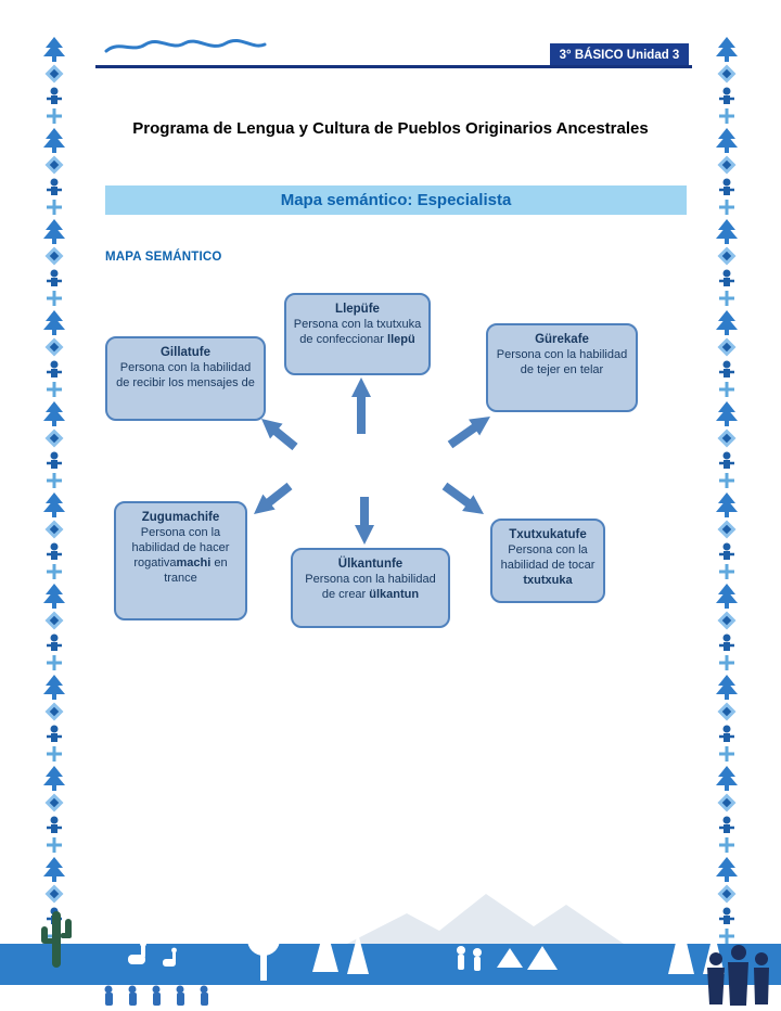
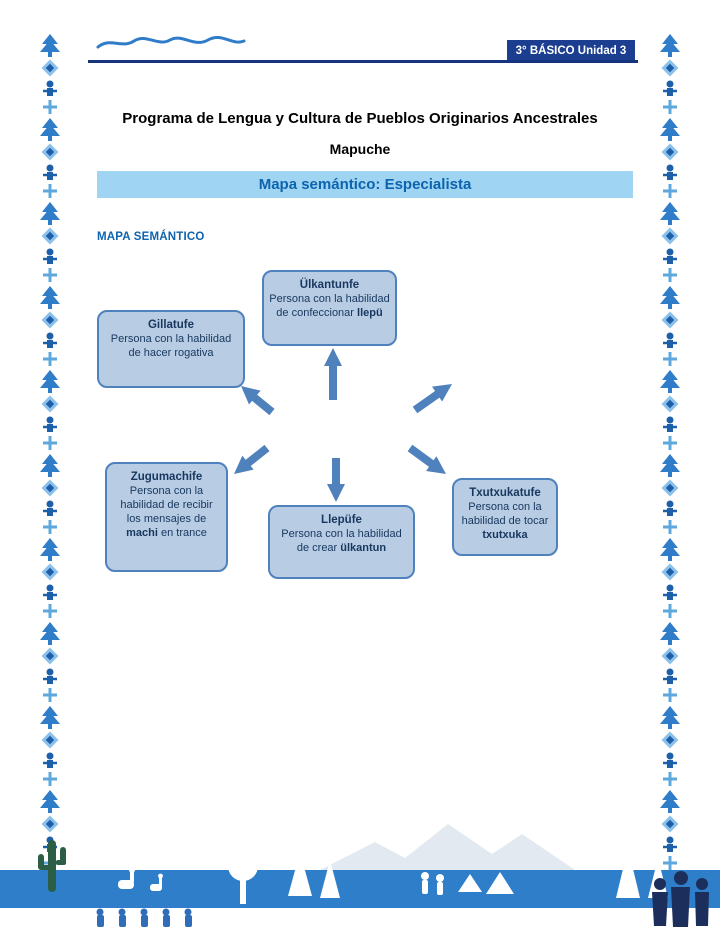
  3° BÁSICO Unidad 3
  Programa de Lengua y Cultura de Pueblos Originarios Ancestrales
+ Mapuche
  Mapa semántico: Especialista
  MAPA SEMÁNTICO
- Llepüfe
+ Ülkantunfe
- Persona con la txutxuka de confeccionar llepü
+ Persona con la habilidad de confeccionar llepü
  Gillatufe
- Persona con la habilidad de recibir los mensajes de
+ Persona con la habilidad de hacer rogativa
- Gürekafe
- Persona con la habilidad de tejer en telar
  Zugumachife
- Persona con la habilidad de hacer rogativamachi en trance
+ Persona con la habilidad de recibir los mensajes de machi en trance
- Ülkantunfe
+ Llepüfe
  Persona con la habilidad de crear ülkantun
  Txutxukatufe
  Persona con la habilidad de tocar txutxuka
